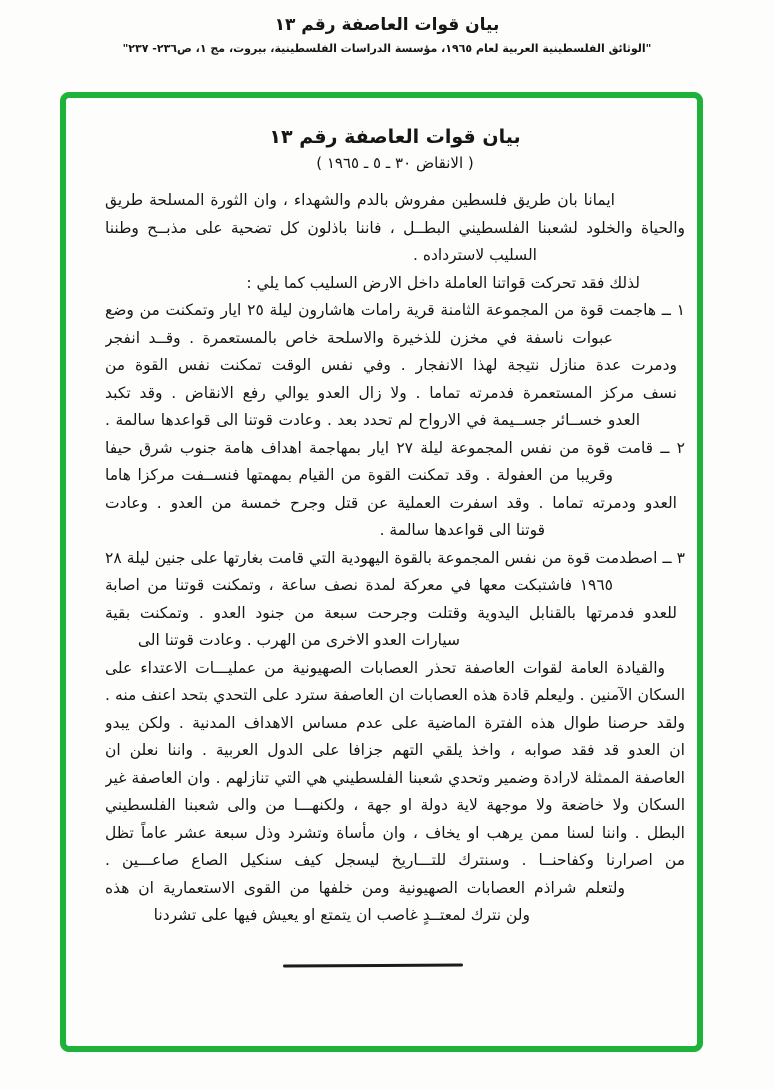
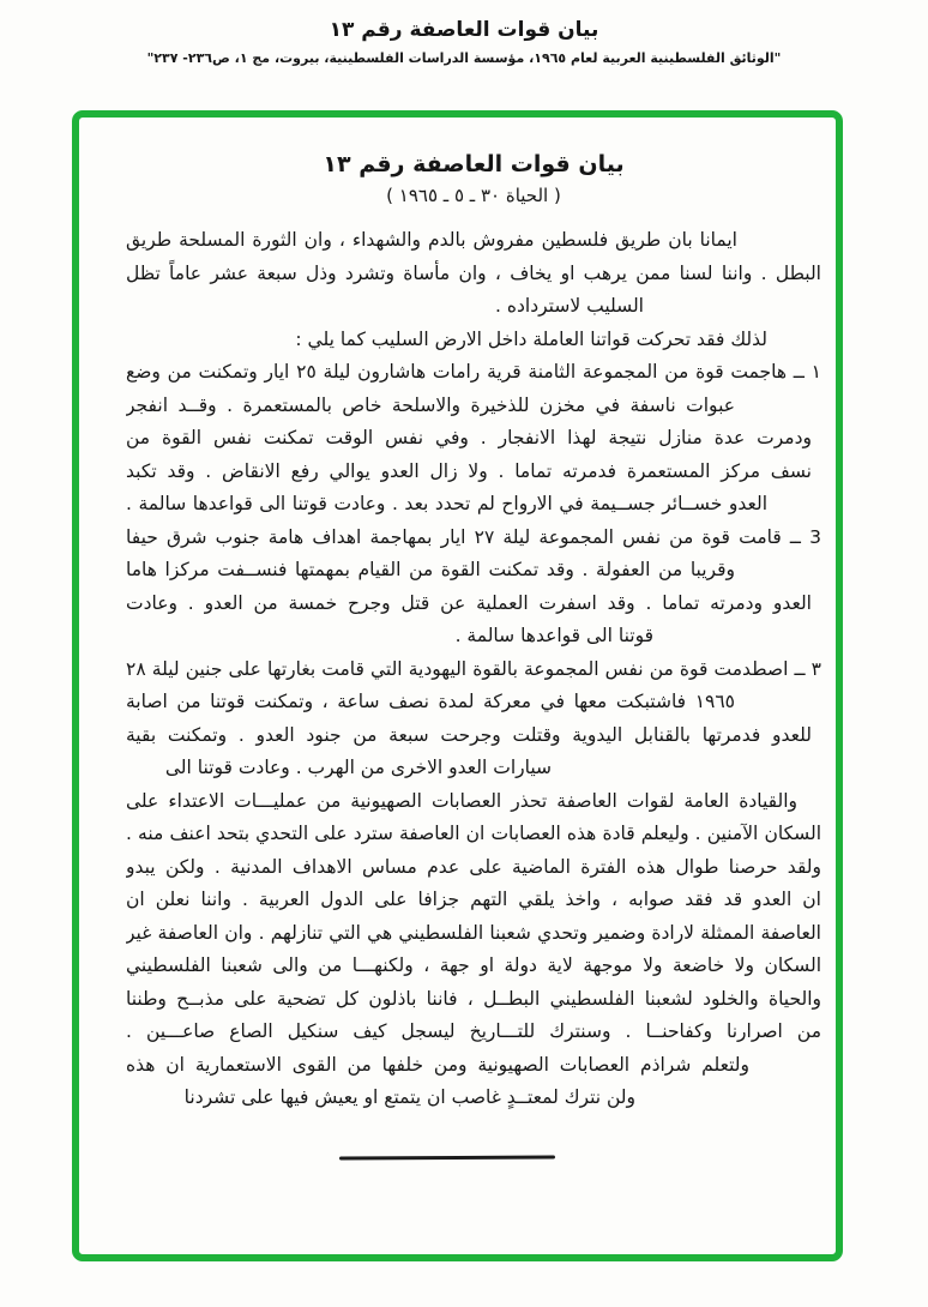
  بيان قوات العاصفة رقم ١٣
  "الوثائق الفلسطينية العربية لعام ١٩٦٥، مؤسسة الدراسات الفلسطينية، بيروت، مج ١، ص٢٣٦- ٢٣٧"
  بيان قوات العاصفة رقم ١٣
- ( الانقاض ٣٠ ـ ٥ ـ ١٩٦٥ )
+ ( الحياة ٣٠ ـ ٥ ـ ١٩٦٥ )
  ايمانا بان طريق فلسطين مفروش بالدم والشهداء ، وان الثورة المسلحة طريق
- والحياة والخلود لشعبنا الفلسطيني البطــل ، فاننا باذلون كل تضحية على مذبــح وطننا
+ البطل . واننا لسنا ممن يرهب او يخاف ، وان مأساة وتشرد وذل سبعة عشر عاماً تظل
  السليب لاسترداده .
  لذلك فقد تحركت قواتنا العاملة داخل الارض السليب كما يلي :
  ١ ــ هاجمت قوة من المجموعة الثامنة قرية رامات هاشارون ليلة ٢٥ ايار وتمكنت من وضع
  عبوات ناسفة في مخزن للذخيرة والاسلحة خاص بالمستعمرة . وقــد انفجر
  ودمرت عدة منازل نتيجة لهذا الانفجار . وفي نفس الوقت تمكنت نفس القوة من
  نسف مركز المستعمرة فدمرته تماما . ولا زال العدو يوالي رفع الانقاض . وقد تكبد
  العدو خســائر جســيمة في الارواح لم تحدد بعد . وعادت قوتنا الى قواعدها سالمة .
- ٢ ــ قامت قوة من نفس المجموعة ليلة ٢٧ ايار بمهاجمة اهداف هامة جنوب شرق حيفا
+ 3 ــ قامت قوة من نفس المجموعة ليلة ٢٧ ايار بمهاجمة اهداف هامة جنوب شرق حيفا
  وقريبا من العفولة . وقد تمكنت القوة من القيام بمهمتها فنســفت مركزا هاما
  العدو ودمرته تماما . وقد اسفرت العملية عن قتل وجرح خمسة من العدو . وعادت
  قوتنا الى قواعدها سالمة .
  ٣ ــ اصطدمت قوة من نفس المجموعة بالقوة اليهودية التي قامت بغارتها على جنين ليلة ٢٨
  ١٩٦٥ فاشتبكت معها في معركة لمدة نصف ساعة ، وتمكنت قوتنا من اصابة
  للعدو فدمرتها بالقنابل اليدوية وقتلت وجرحت سبعة من جنود العدو . وتمكنت بقية
  سيارات العدو الاخرى من الهرب . وعادت قوتنا الى
  والقيادة العامة لقوات العاصفة تحذر العصابات الصهيونية من عمليـــات الاعتداء على
  السكان الآمنين . وليعلم قادة هذه العصابات ان العاصفة سترد على التحدي بتحد اعنف منه .
  ولقد حرصنا طوال هذه الفترة الماضية على عدم مساس الاهداف المدنية . ولكن يبدو
  ان العدو قد فقد صوابه ، واخذ يلقي التهم جزافا على الدول العربية . واننا نعلن ان
  العاصفة الممثلة لارادة وضمير وتحدي شعبنا الفلسطيني هي التي تنازلهم . وان العاصفة غير
  السكان ولا خاضعة ولا موجهة لاية دولة او جهة ، ولكنهـــا من والى شعبنا الفلسطيني
- البطل . واننا لسنا ممن يرهب او يخاف ، وان مأساة وتشرد وذل سبعة عشر عاماً تظل
+ والحياة والخلود لشعبنا الفلسطيني البطــل ، فاننا باذلون كل تضحية على مذبــح وطننا
  من اصرارنا وكفاحنــا . وسنترك للتـــاريخ ليسجل كيف سنكيل الصاع صاعـــين .
  ولتعلم شراذم العصابات الصهيونية ومن خلفها من القوى الاستعمارية ان هذه
  ولن نترك لمعتــدٍ غاصب ان يتمتع او يعيش فيها على تشردنا
